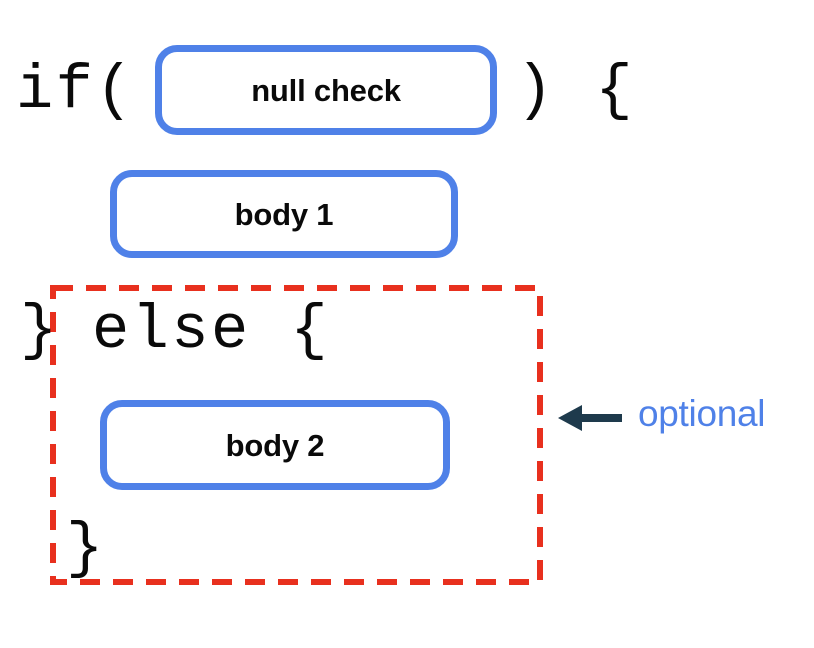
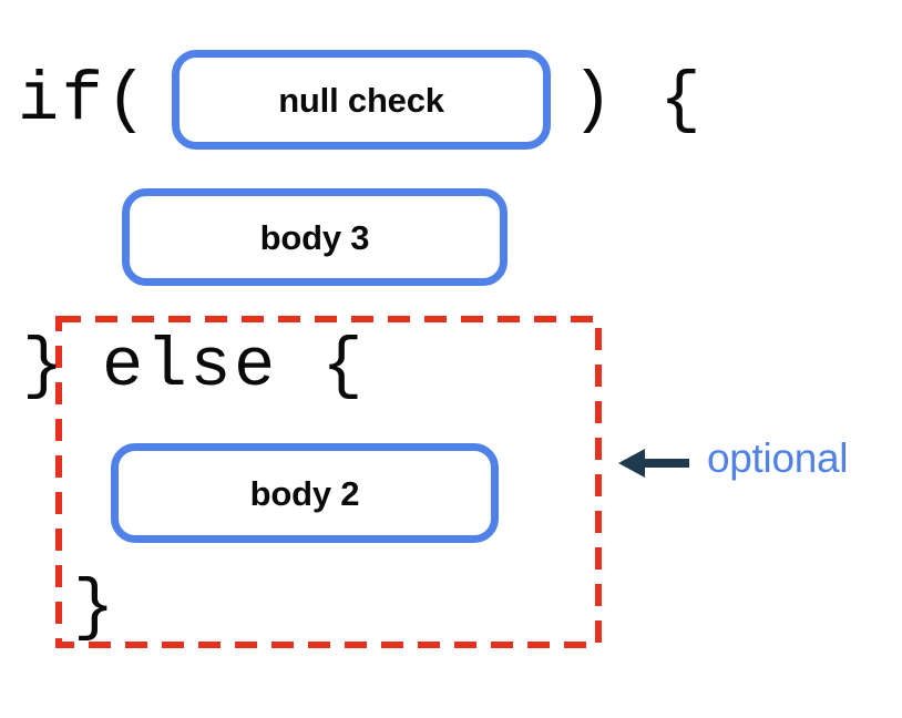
  if(
  null check
  ) {
- body 1
+ body 3
  }
  else {
  body 2
  }
  optional
